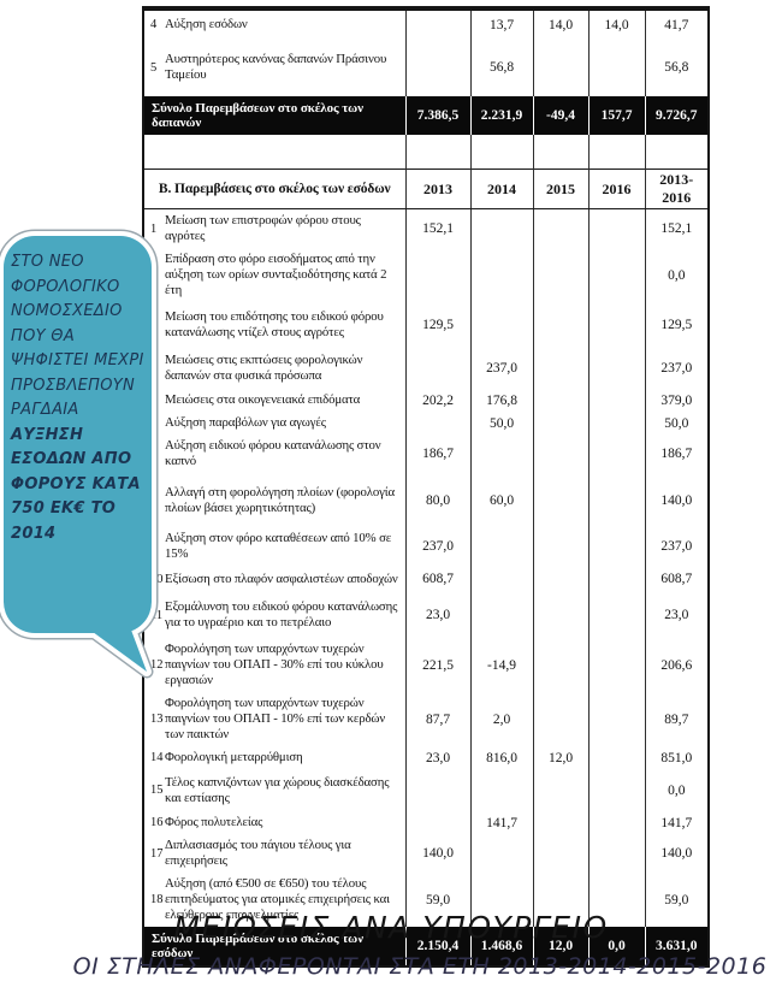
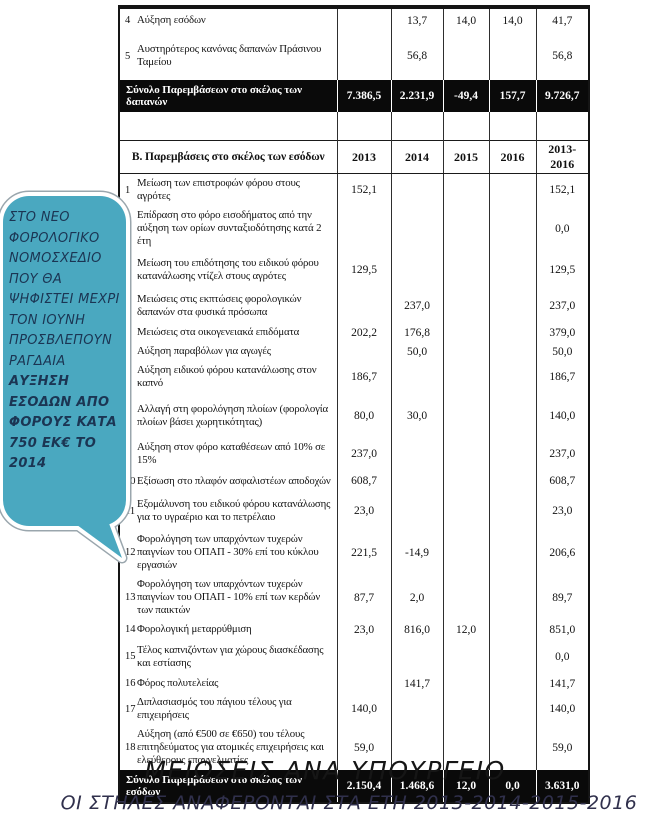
  4	Αύξηση εσόδων		13,7	14,0	14,0	41,7
  5	Αυστηρότερος κανόνας δαπανών Πράσινου Ταμείου		56,8			56,8
  Σύνολο Παρεμβάσεων στο σκέλος των δαπανών	7.386,5	2.231,9	-49,4	157,7	9.726,7
  Β. Παρεμβάσεις στο σκέλος των εσόδων	2013	2014	2015	2016	2013-2016
  1	Μείωση των επιστροφών φόρου στους αγρότες	152,1				152,1
  	Επίδραση στο φόρο εισοδήματος από την αύξηση των ορίων συνταξιοδότησης κατά 2 έτη					0,0
  	Μείωση του επιδότησης του ειδικού φόρου κατανάλωσης ντίζελ στους αγρότες	129,5				129,5
  	Μειώσεις στις εκπτώσεις φορολογικών δαπανών στα φυσικά πρόσωπα		237,0			237,0
  	Μειώσεις στα οικογενειακά επιδόματα	202,2	176,8			379,0
  	Αύξηση παραβόλων για αγωγές		50,0			50,0
  	Αύξηση ειδικού φόρου κατανάλωσης στον καπνό	186,7				186,7
- 	Αλλαγή στη φορολόγηση πλοίων (φορολογία πλοίων βάσει χωρητικότητας)	80,0	60,0			140,0
+ 	Αλλαγή στη φορολόγηση πλοίων (φορολογία πλοίων βάσει χωρητικότητας)	80,0	30,0			140,0
  	Αύξηση στον φόρο καταθέσεων από 10% σε 15%	237,0				237,0
  0	Εξίσωση στο πλαφόν ασφαλιστέων αποδοχών	608,7				608,7
  1	Εξομάλυνση του ειδικού φόρου κατανάλωσης για το υγραέριο και το πετρέλαιο	23,0				23,0
  12	Φορολόγηση των υπαρχόντων τυχερών παιγνίων του ΟΠΑΠ - 30% επί του κύκλου εργασιών	221,5	-14,9			206,6
  13	Φορολόγηση των υπαρχόντων τυχερών παιγνίων του ΟΠΑΠ - 10% επί των κερδών των παικτών	87,7	2,0			89,7
  14	Φορολογική μεταρρύθμιση	23,0	816,0	12,0		851,0
  15	Τέλος καπνιζόντων για χώρους διασκέδασης και εστίασης					0,0
  16	Φόρος πολυτελείας		141,7			141,7
  17	Διπλασιασμός του πάγιου τέλους για επιχειρήσεις	140,0				140,0
  18	Αύξηση (από €500 σε €650) του τέλους επιτηδεύματος για ατομικές επιχειρήσεις και ελεύθερους επαγγελματίες	59,0				59,0
  Σύνολο Παρεμβάσεων στο σκέλος των εσόδων	2.150,4	1.468,6	12,0	0,0	3.631,0
  ΣΤΟ ΝΕΟ
  ΦΟΡΟΛΟΓΙΚΟ
  ΝΟΜΟΣΧΕΔΙΟ
  ΠΟΥ ΘΑ
  ΨΗΦΙΣΤΕΙ ΜΕΧΡΙ
+ ΤΟΝ ΙΟΥΝΗ
  ΠΡΟΣΒΛΕΠΟΥΝ
  ΡΑΓΔΑΙΑ
  ΑΥΞΗΣΗ
  ΕΣΟΔΩΝ ΑΠΟ
  ΦΟΡΟΥΣ ΚΑΤΑ
  750 ΕΚ€ ΤΟ
  2014
  ΜΕΙΩΣΕΙΣ ΑΝΑ ΥΠΟΥΡΓΕΙΟ
  ΟΙ ΣΤΗΛΕΣ ΑΝΑΦΕΡΟΝΤΑΙ ΣΤΑ ΕΤΗ 2013-2014-2015-2016
